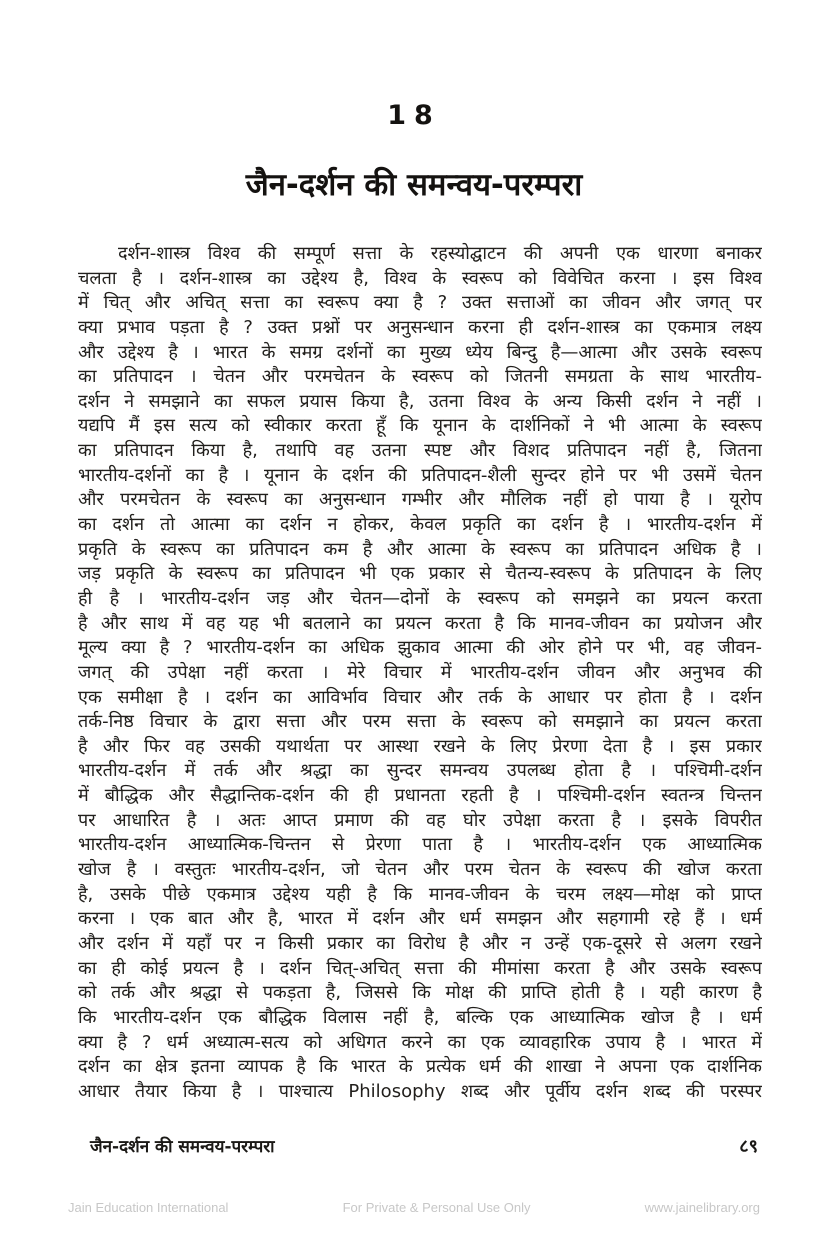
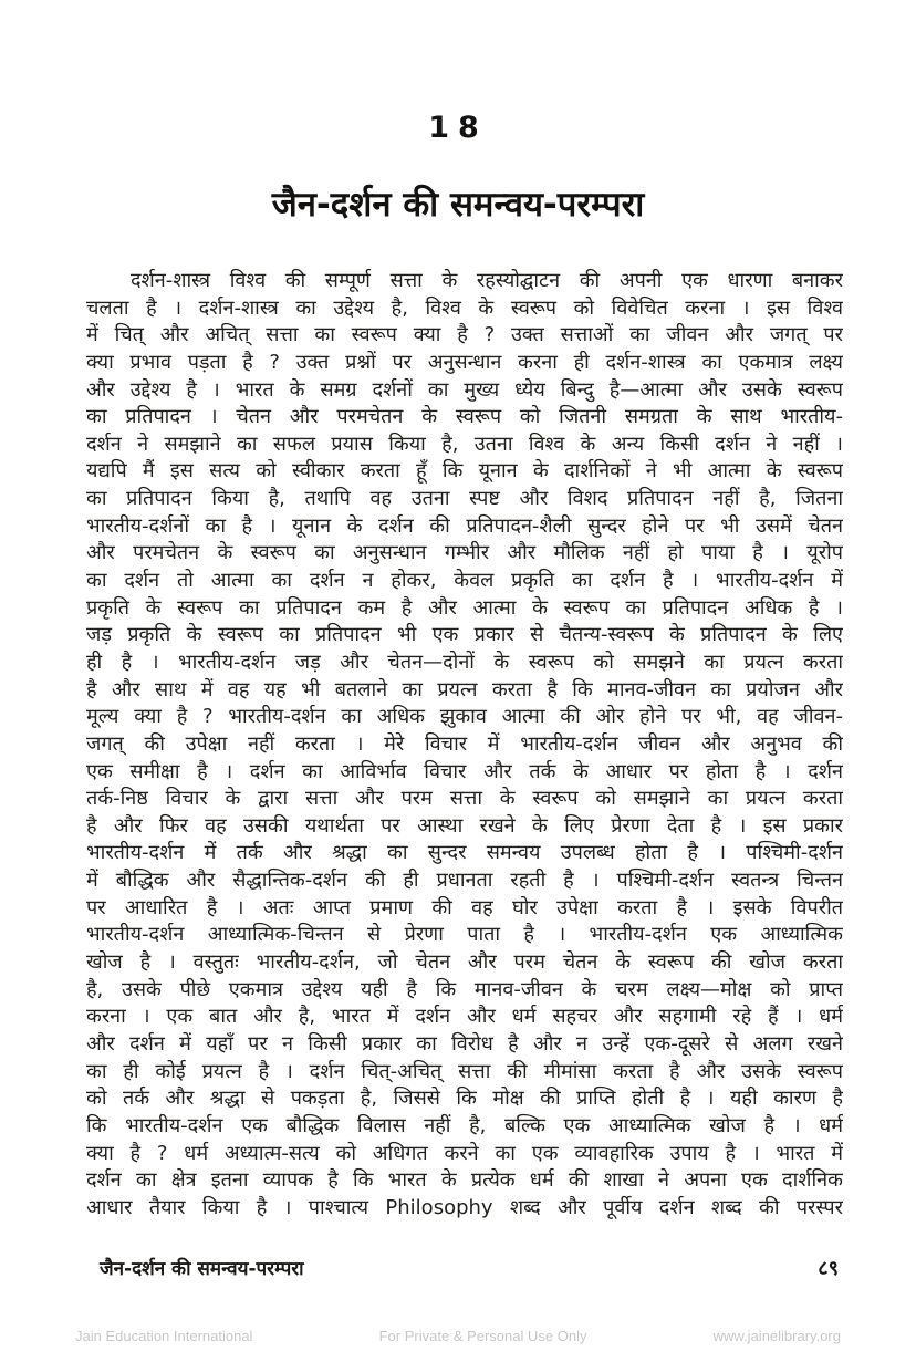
  18
  जैन-दर्शन की समन्वय-परम्परा
  दर्शन-शास्त्र विश्व की सम्पूर्ण सत्ता के रहस्योद्घाटन की अपनी एक धारणा बनाकर
  चलता है । दर्शन-शास्त्र का उद्देश्य है, विश्व के स्वरूप को विवेचित करना । इस विश्व
  में चित् और अचित् सत्ता का स्वरूप क्या है ? उक्त सत्ताओं का जीवन और जगत् पर
  क्या प्रभाव पड़ता है ? उक्त प्रश्नों पर अनुसन्धान करना ही दर्शन-शास्त्र का एकमात्र लक्ष्य
  और उद्देश्य है । भारत के समग्र दर्शनों का मुख्य ध्येय बिन्दु है—आत्मा और उसके स्वरूप
  का प्रतिपादन । चेतन और परमचेतन के स्वरूप को जितनी समग्रता के साथ भारतीय-
  दर्शन ने समझाने का सफल प्रयास किया है, उतना विश्व के अन्य किसी दर्शन ने नहीं ।
  यद्यपि मैं इस सत्य को स्वीकार करता हूँ कि यूनान के दार्शनिकों ने भी आत्मा के स्वरूप
  का प्रतिपादन किया है, तथापि वह उतना स्पष्ट और विशद प्रतिपादन नहीं है, जितना
  भारतीय-दर्शनों का है । यूनान के दर्शन की प्रतिपादन-शैली सुन्दर होने पर भी उसमें चेतन
  और परमचेतन के स्वरूप का अनुसन्धान गम्भीर और मौलिक नहीं हो पाया है । यूरोप
  का दर्शन तो आत्मा का दर्शन न होकर, केवल प्रकृति का दर्शन है । भारतीय-दर्शन में
  प्रकृति के स्वरूप का प्रतिपादन कम है और आत्मा के स्वरूप का प्रतिपादन अधिक है ।
  जड़ प्रकृति के स्वरूप का प्रतिपादन भी एक प्रकार से चैतन्य-स्वरूप के प्रतिपादन के लिए
  ही है । भारतीय-दर्शन जड़ और चेतन—दोनों के स्वरूप को समझने का प्रयत्न करता
  है और साथ में वह यह भी बतलाने का प्रयत्न करता है कि मानव-जीवन का प्रयोजन और
  मूल्य क्या है ? भारतीय-दर्शन का अधिक झुकाव आत्मा की ओर होने पर भी, वह जीवन-
  जगत् की उपेक्षा नहीं करता । मेरे विचार में भारतीय-दर्शन जीवन और अनुभव की
  एक समीक्षा है । दर्शन का आविर्भाव विचार और तर्क के आधार पर होता है । दर्शन
  तर्क-निष्ठ विचार के द्वारा सत्ता और परम सत्ता के स्वरूप को समझाने का प्रयत्न करता
  है और फिर वह उसकी यथार्थता पर आस्था रखने के लिए प्रेरणा देता है । इस प्रकार
  भारतीय-दर्शन में तर्क और श्रद्धा का सुन्दर समन्वय उपलब्ध होता है । पश्चिमी-दर्शन
  में बौद्धिक और सैद्धान्तिक-दर्शन की ही प्रधानता रहती है । पश्चिमी-दर्शन स्वतन्त्र चिन्तन
  पर आधारित है । अतः आप्त प्रमाण की वह घोर उपेक्षा करता है । इसके विपरीत
  भारतीय-दर्शन आध्यात्मिक-चिन्तन से प्रेरणा पाता है । भारतीय-दर्शन एक आध्यात्मिक
  खोज है । वस्तुतः भारतीय-दर्शन, जो चेतन और परम चेतन के स्वरूप की खोज करता
  है, उसके पीछे एकमात्र उद्देश्य यही है कि मानव-जीवन के चरम लक्ष्य—मोक्ष को प्राप्त
- करना । एक बात और है, भारत में दर्शन और धर्म समझन और सहगामी रहे हैं । धर्म
+ करना । एक बात और है, भारत में दर्शन और धर्म सहचर और सहगामी रहे हैं । धर्म
  और दर्शन में यहाँ पर न किसी प्रकार का विरोध है और न उन्हें एक-दूसरे से अलग रखने
  का ही कोई प्रयत्न है । दर्शन चित्-अचित् सत्ता की मीमांसा करता है और उसके स्वरूप
  को तर्क और श्रद्धा से पकड़ता है, जिससे कि मोक्ष की प्राप्ति होती है । यही कारण है
  कि भारतीय-दर्शन एक बौद्धिक विलास नहीं है, बल्कि एक आध्यात्मिक खोज है । धर्म
  क्या है ? धर्म अध्यात्म-सत्य को अधिगत करने का एक व्यावहारिक उपाय है । भारत में
  दर्शन का क्षेत्र इतना व्यापक है कि भारत के प्रत्येक धर्म की शाखा ने अपना एक दार्शनिक
  आधार तैयार किया है । पाश्चात्य Philosophy शब्द और पूर्वीय दर्शन शब्द की परस्पर
  जैन-दर्शन की समन्वय-परम्परा
  ८९
  Jain Education International
  For Private & Personal Use Only
  www.jainelibrary.org
